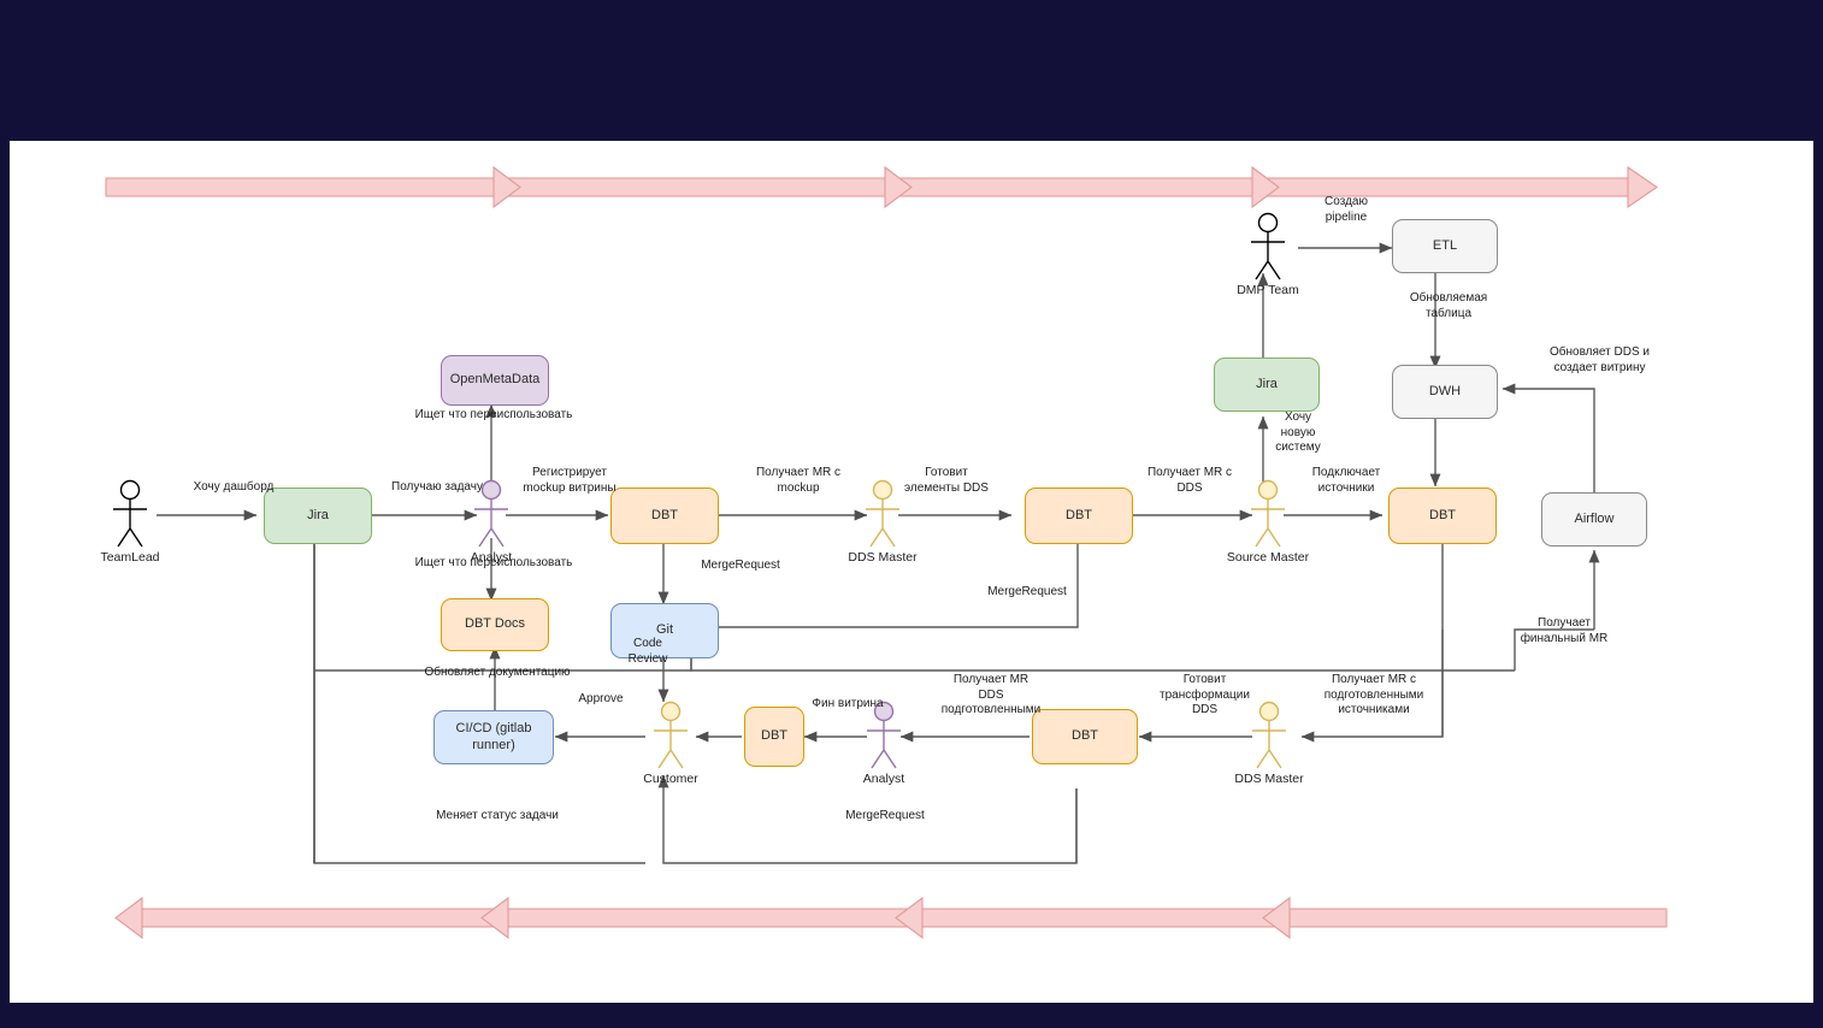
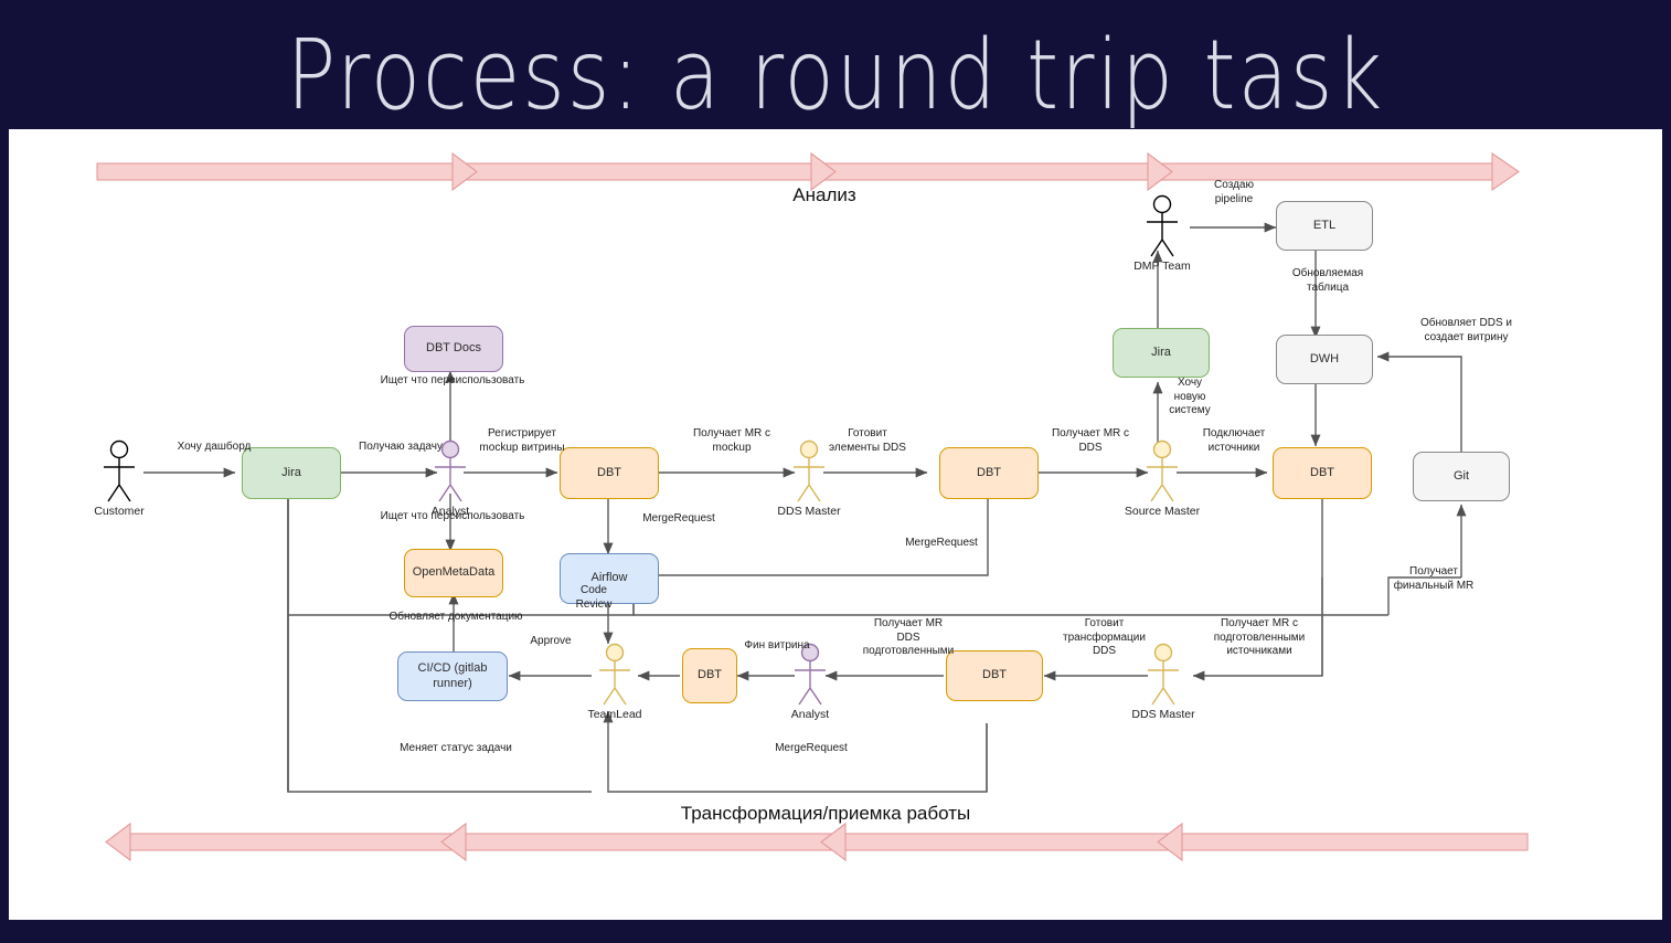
+ Process: a round trip task
+ Анализ
+ Трансформация/приемка работы
- TeamLead
+ Customer
  Analyst
  DDS Master
  Source Master
  DMP Team
- Customer
+ TeamLead
  Analyst
  DDS Master
- OpenMetaData
+ DBT Docs
  Jira
  DBT
  DBT
  DBT
- Airflow
+ Git
  ETL
  DWH
  Jira
- DBT Docs
+ OpenMetaData
- Git
+ Airflow
  CI/CD (gitlab runner)
  DBT
  DBT
  Хочу дашборд
  Получаю задачу
  Регистрирует
  mockup витрины
  Получает MR с
  mockup
  Готовит
  элементы DDS
  Получает MR с
  DDS
  Подключает
  источники
  Ищет что переиспользовать
  Ищет что переиспользовать
  Обновляет документацию
  MergeRequest
  MergeRequest
  Code
  Review
  Approve
  Фин витрина
  Получает MR
  DDS
  подготовленными
  Готовит
  трансформации
  DDS
  Получает MR с
  подготовленными
  источниками
  Меняет статус задачи
  MergeRequest
  Создаю
  pipeline
  Обновляемая
  таблица
  Обновляет DDS и
  создает витрину
  Хочу
  новую
  систему
  Получает
  финальный MR
